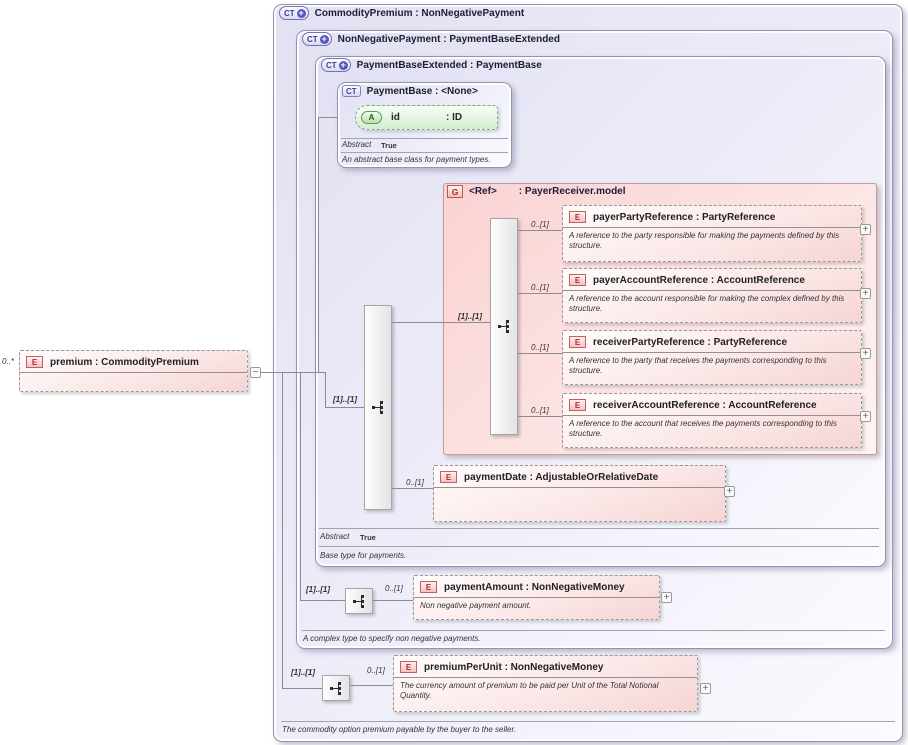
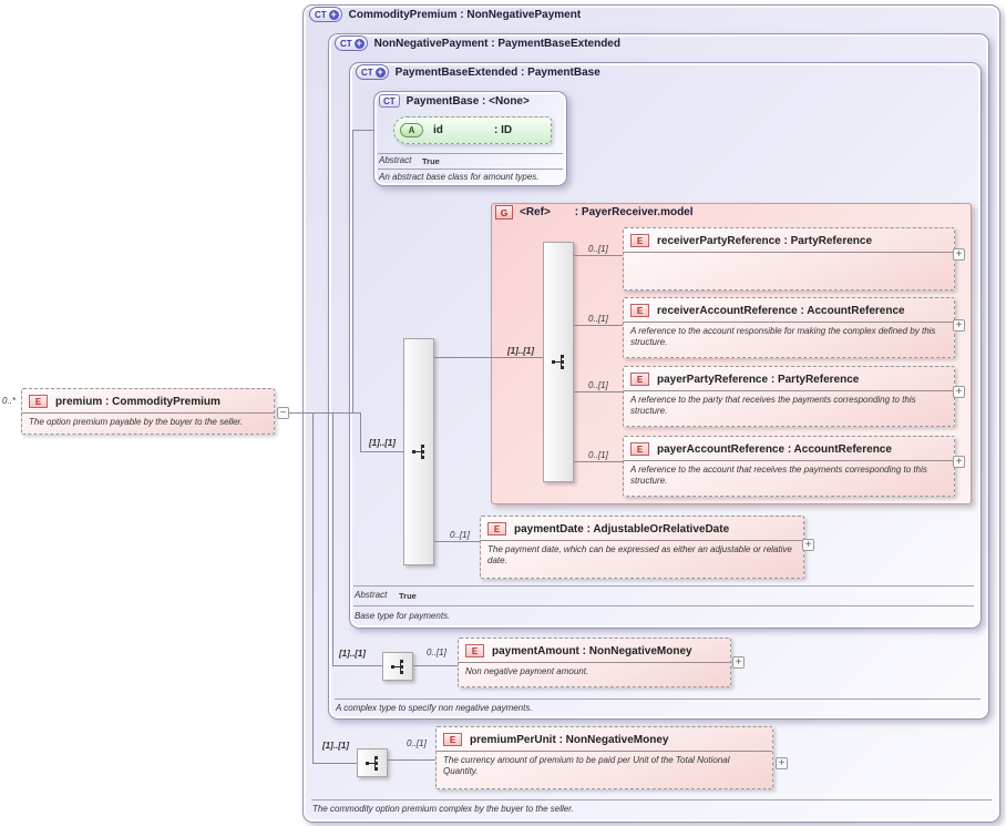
  CT
  +
  CommodityPremium : NonNegativePayment
  CT
  +
  NonNegativePayment : PaymentBaseExtended
  CT
  +
  PaymentBaseExtended : PaymentBase
  CT
  PaymentBase : <None>
  A
  id
  : ID
  Abstract
  True
- An abstract base class for payment types.
+ An abstract base class for amount types.
  Abstract
  True
  Base type for payments.
  A complex type to specify non negative payments.
- The commodity option premium payable by the buyer to the seller.
+ The commodity option premium complex by the buyer to the seller.
  G
  <Ref>
  : PayerReceiver.model
  [1]..[1]
  0..[1]
  [1]..[1]
  0..[1]
  0..[1]
  0..[1]
  0..[1]
  E
- payerPartyReference : PartyReference
+ receiverPartyReference : PartyReference
- A reference to the party responsible for making the payments defined by this structure.
  +
  E
- payerAccountReference : AccountReference
+ receiverAccountReference : AccountReference
  A reference to the account responsible for making the complex defined by this structure.
  +
  E
- receiverPartyReference : PartyReference
+ payerPartyReference : PartyReference
  A reference to the party that receives the payments corresponding to this structure.
  +
  E
- receiverAccountReference : AccountReference
+ payerAccountReference : AccountReference
  A reference to the account that receives the payments corresponding to this structure.
  +
  E
  paymentDate : AdjustableOrRelativeDate
+ The payment date, which can be expressed as either an adjustable or relative date.
  +
  [1]..[1]
  0..[1]
  E
  paymentAmount : NonNegativeMoney
  Non negative payment amount.
  +
  [1]..[1]
  0..[1]
  E
  premiumPerUnit : NonNegativeMoney
  The currency amount of premium to be paid per Unit of the Total Notional Quantity.
  +
  0..*
  E
  premium : CommodityPremium
+ The option premium payable by the buyer to the seller.
  −
